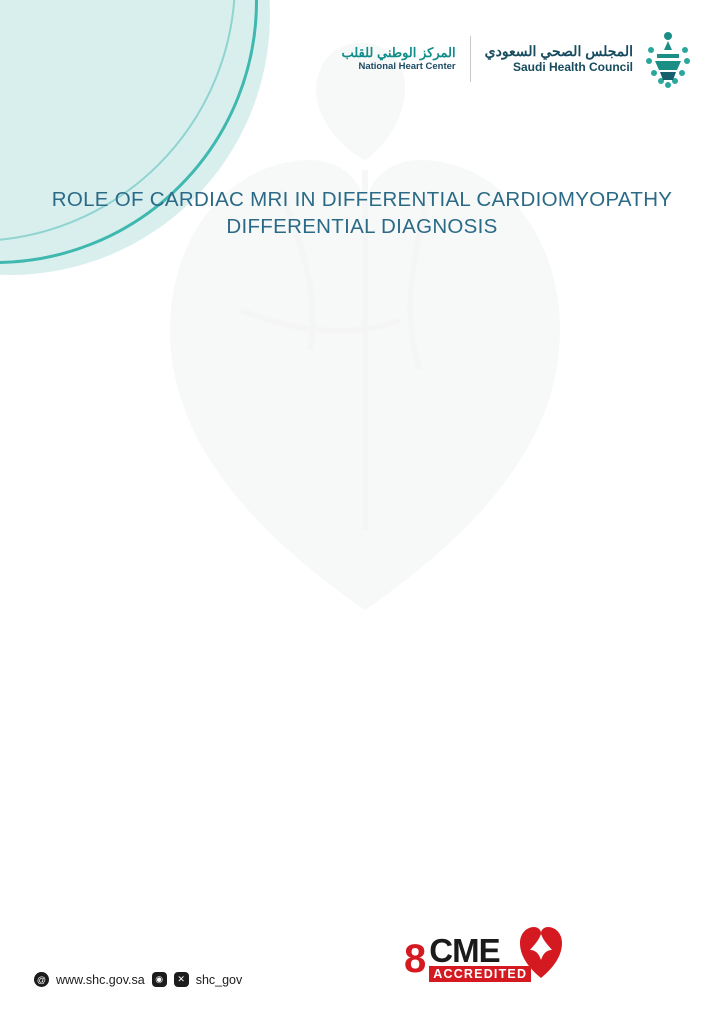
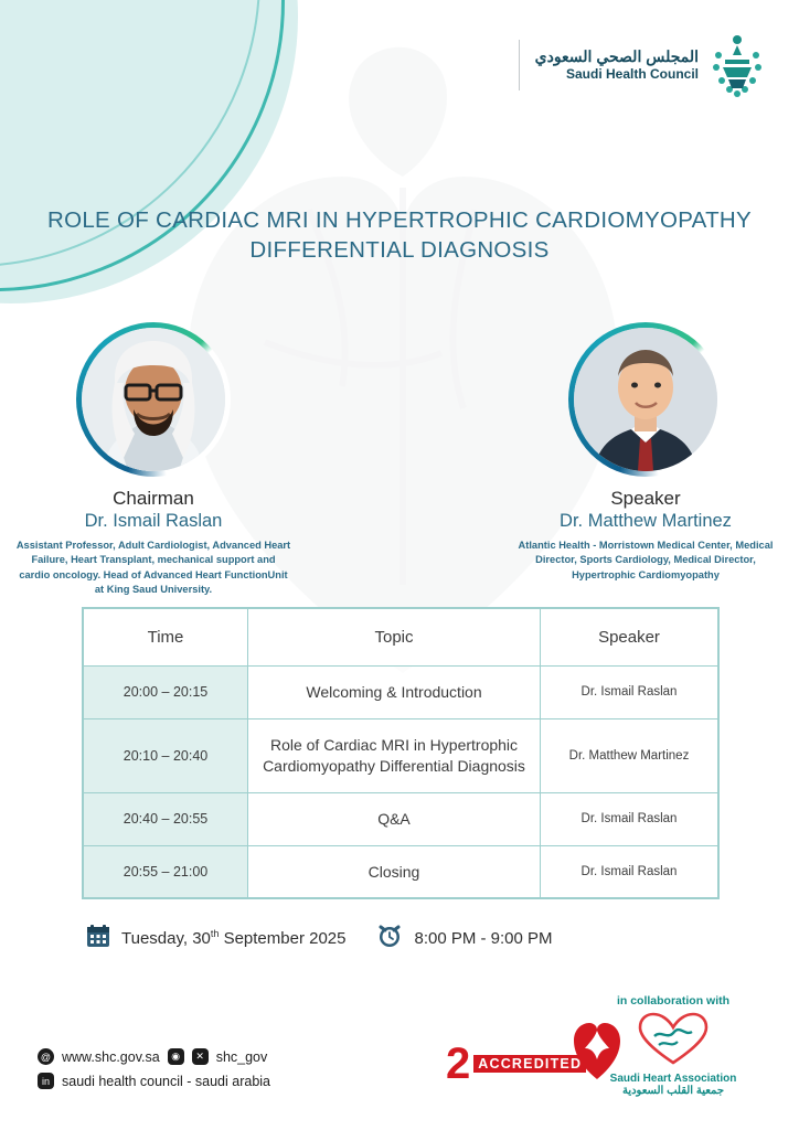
- المركز الوطني للقلب
- National Heart Center
  المجلس الصحي السعودي
  Saudi Health Council
- ROLE OF CARDIAC MRI IN DIFFERENTIAL CARDIOMYOPATHY DIFFERENTIAL DIAGNOSIS
+ ROLE OF CARDIAC MRI IN HYPERTROPHIC CARDIOMYOPATHY DIFFERENTIAL DIAGNOSIS
+ Chairman
+ Dr. Ismail Raslan
+ Assistant Professor, Adult Cardiologist, Advanced Heart Failure, Heart Transplant, mechanical support and cardio oncology. Head of Advanced Heart FunctionUnit at King Saud University.
+ Speaker
+ Dr. Matthew Martinez
+ Atlantic Health - Morristown Medical Center, Medical Director, Sports Cardiology, Medical Director, Hypertrophic Cardiomyopathy
+ Time	Topic	Speaker
+ 20:00 – 20:15	Welcoming & Introduction	Dr. Ismail Raslan
+ 20:10 – 20:40	Role of Cardiac MRI in Hypertrophic Cardiomyopathy Differential Diagnosis	Dr. Matthew Martinez
+ 20:40 – 20:55	Q&A	Dr. Ismail Raslan
+ 20:55 – 21:00	Closing	Dr. Ismail Raslan
+ Tuesday, 30th September 2025
+ 8:00 PM - 9:00 PM
  @
  www.shc.gov.sa
  ◉
  ✕
  shc_gov
+ in
+ saudi health council - saudi arabia
- 8
+ 2
- CME
  ACCREDITED
+ in collaboration with
+ Saudi Heart Association
+ جمعية القلب السعودية
